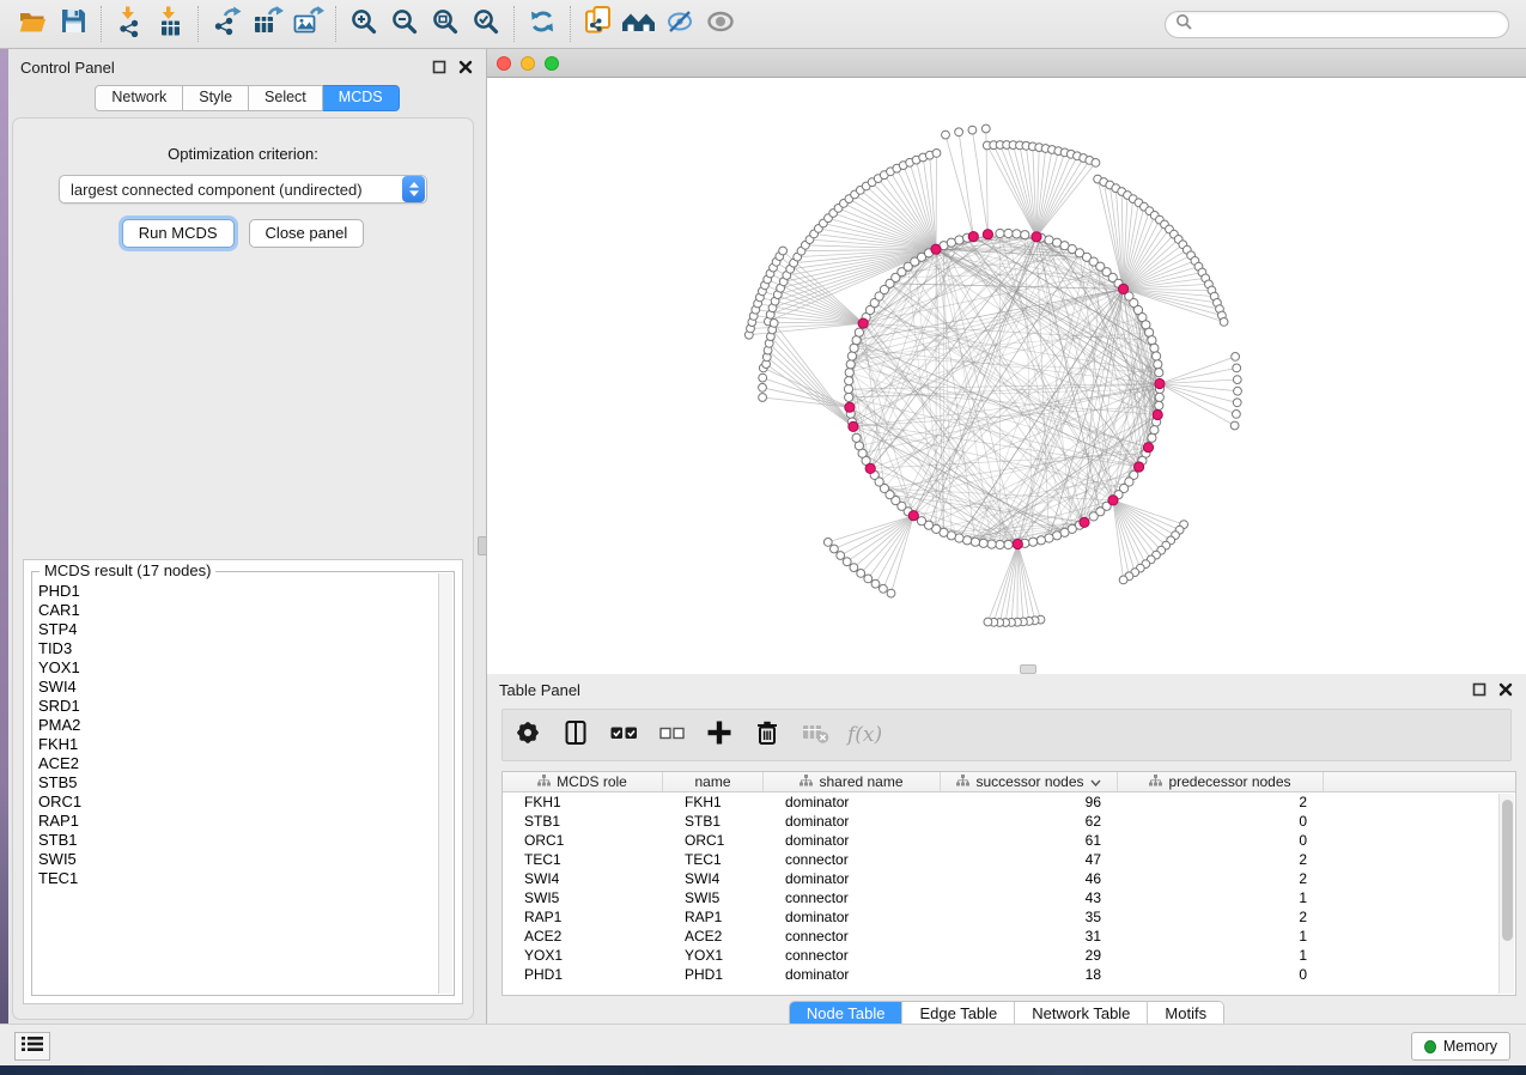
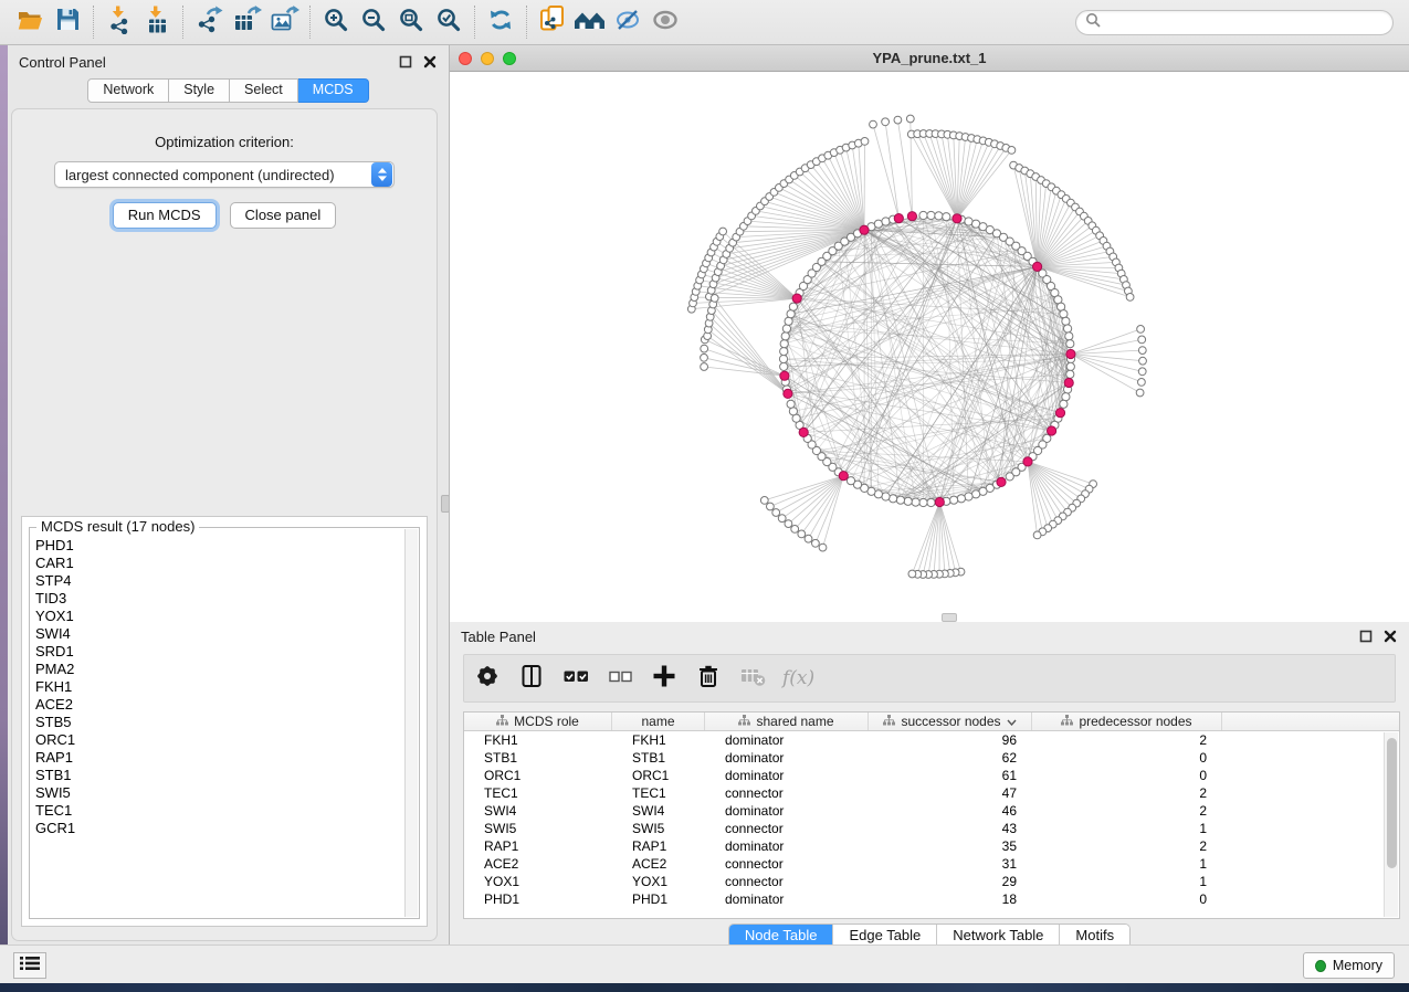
  Control Panel
  Network
  Style
  Select
  MCDS
  Optimization criterion:
  largest connected component (undirected)
  Run MCDS
  Close panel
  MCDS result (17 nodes)
  PHD1
  CAR1
  STP4
  TID3
  YOX1
  SWI4
  SRD1
  PMA2
  FKH1
  ACE2
  STB5
  ORC1
  RAP1
  STB1
  SWI5
  TEC1
+ GCR1
+ YPA_prune.txt_1
  Table Panel
  f(x)
  MCDS role
  name
  shared name
  successor nodes
  predecessor nodes
  FKH1
  FKH1
  dominator
  96
  2
  STB1
  STB1
  dominator
  62
  0
  ORC1
  ORC1
  dominator
  61
  0
  TEC1
  TEC1
  connector
  47
  2
  SWI4
  SWI4
  dominator
  46
  2
  SWI5
  SWI5
  connector
  43
  1
  RAP1
  RAP1
  dominator
  35
  2
  ACE2
  ACE2
  connector
  31
  1
  YOX1
  YOX1
  connector
  29
  1
  PHD1
  PHD1
  dominator
  18
  0
  Node Table
  Edge Table
  Network Table
  Motifs
  Memory
